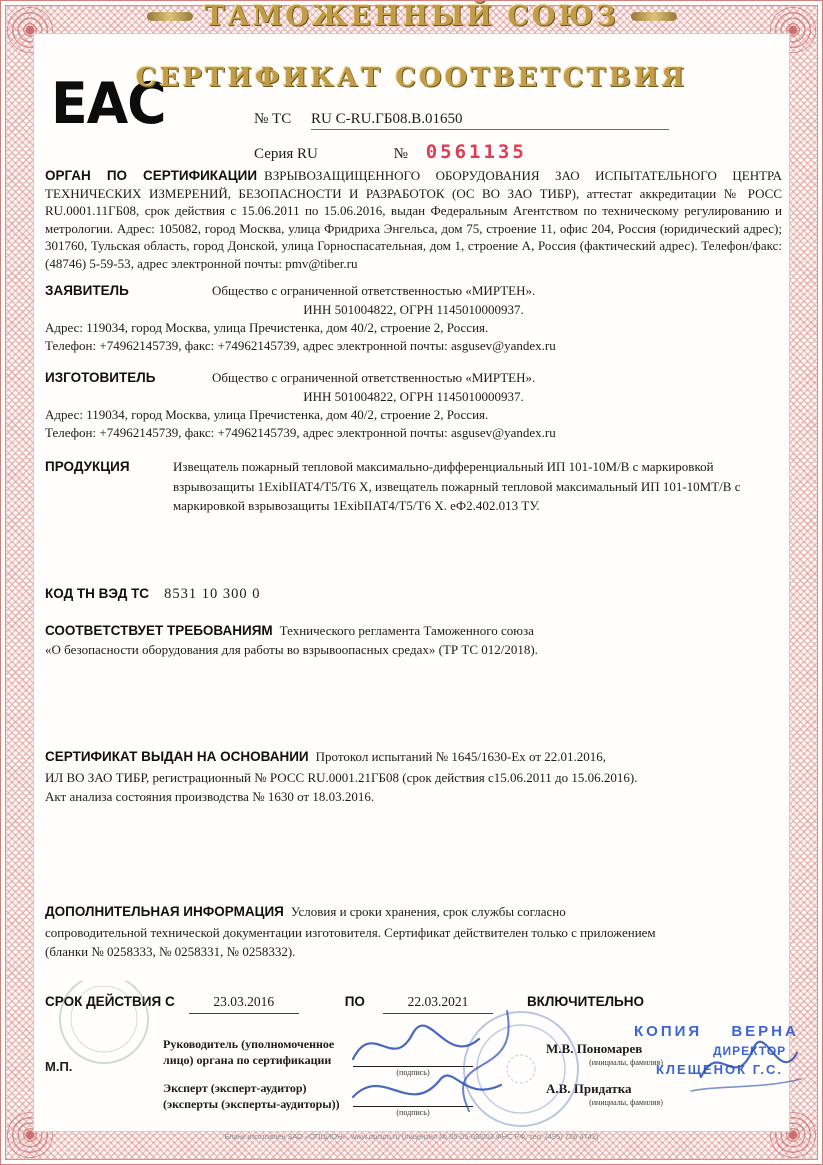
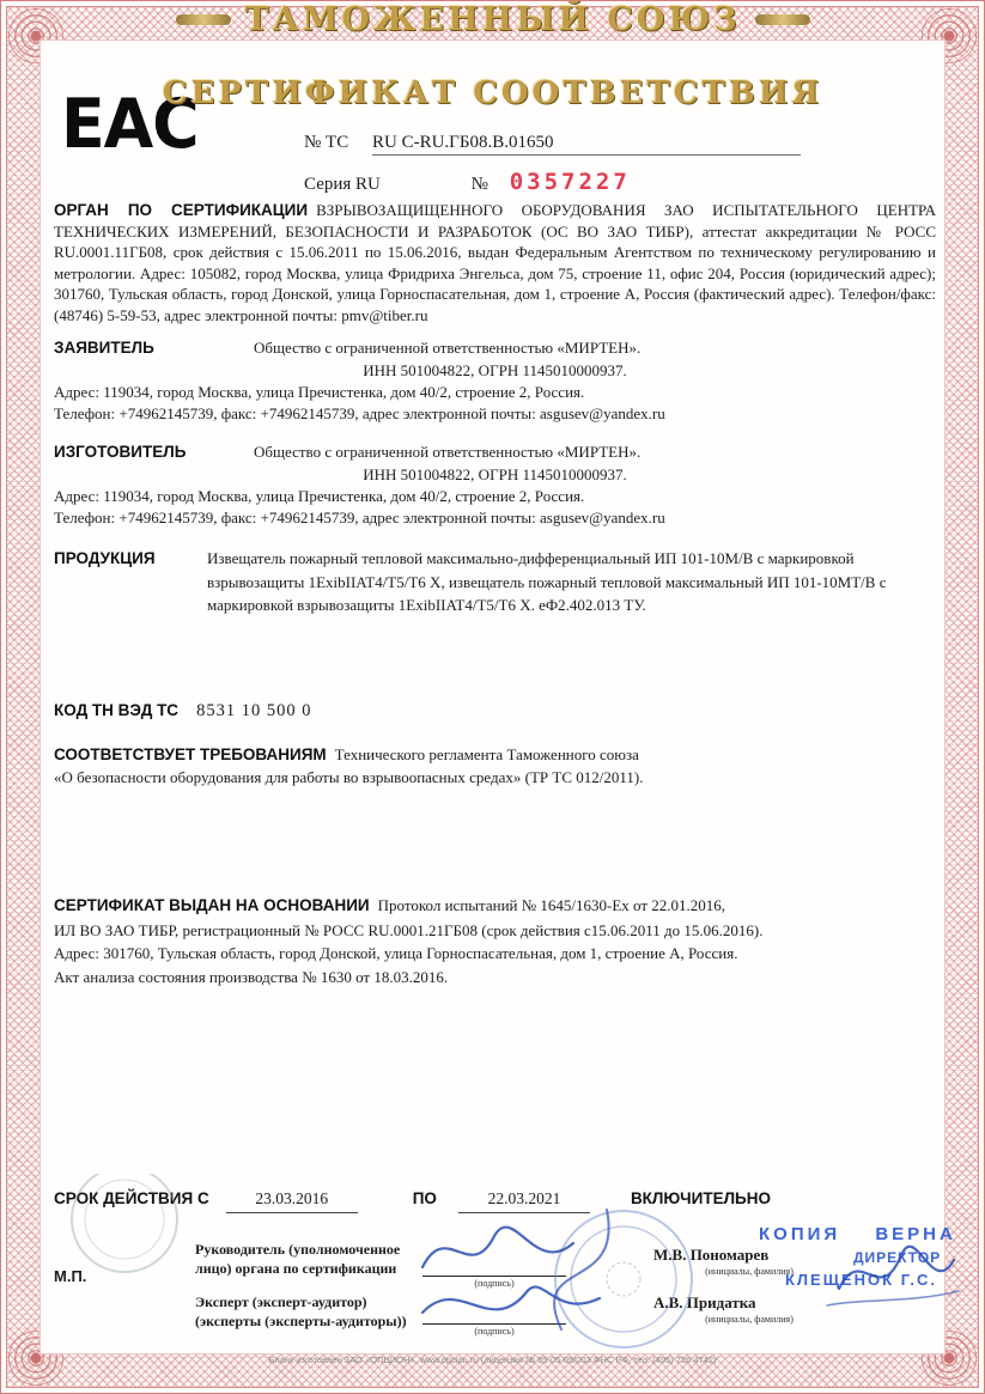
  ТАМОЖЕННЫЙ СОЮЗ
  ЕАС
  СЕРТИФИКАТ СООТВЕТСТВИЯ
  № ТС RU C-RU.ГБ08.В.01650
- Серия RU № 0561135
+ Серия RU № 0357227
  ОРГАН ПО СЕРТИФИКАЦИИ ВЗРЫВОЗАЩИЩЕННОГО ОБОРУДОВАНИЯ ЗАО ИСПЫТАТЕЛЬНОГО ЦЕНТРА ТЕХНИЧЕСКИХ ИЗМЕРЕНИЙ, БЕЗОПАСНОСТИ И РАЗРАБОТОК (ОС ВО ЗАО ТИБР), аттестат аккредитации № РОСС RU.0001.11ГБ08, срок действия с 15.06.2011 по 15.06.2016, выдан Федеральным Агентством по техническому регулированию и метрологии. Адрес: 105082, город Москва, улица Фридриха Энгельса, дом 75, строение 11, офис 204, Россия (юридический адрес); 301760, Тульская область, город Донской, улица Горноспасательная, дом 1, строение А, Россия (фактический адрес). Телефон/факс: (48746) 5-59-53, адрес электронной почты: pmv@tiber.ru
  ЗАЯВИТЕЛЬ
  Общество с ограниченной ответственностью «МИРТЕН».
  ИНН 501004822, ОГРН 1145010000937.
  Адрес: 119034, город Москва, улица Пречистенка, дом 40/2, строение 2, Россия.
  Телефон: +74962145739, факс: +74962145739, адрес электронной почты: asgusev@yandex.ru
  ИЗГОТОВИТЕЛЬ
  Общество с ограниченной ответственностью «МИРТЕН».
  ИНН 501004822, ОГРН 1145010000937.
  Адрес: 119034, город Москва, улица Пречистенка, дом 40/2, строение 2, Россия.
  Телефон: +74962145739, факс: +74962145739, адрес электронной почты: asgusev@yandex.ru
  ПРОДУКЦИЯ
  Извещатель пожарный тепловой максимально-дифференциальный ИП 101-10М/В с маркировкой взрывозащиты 1ExibIIAT4/T5/T6 X, извещатель пожарный тепловой максимальный ИП 101-10МТ/В с маркировкой взрывозащиты 1ExibIIAT4/T5/T6 X. еФ2.402.013 ТУ.
- КОД ТН ВЭД ТС 8531 10 300 0
+ КОД ТН ВЭД ТС 8531 10 500 0
  СООТВЕТСТВУЕТ ТРЕБОВАНИЯМ Технического регламента Таможенного союза
- «О безопасности оборудования для работы во взрывоопасных средах» (ТР ТС 012/2018).
+ «О безопасности оборудования для работы во взрывоопасных средах» (ТР ТС 012/2011).
  СЕРТИФИКАТ ВЫДАН НА ОСНОВАНИИ Протокол испытаний № 1645/1630-Ех от 22.01.2016,
  ИЛ ВО ЗАО ТИБР, регистрационный № РОСС RU.0001.21ГБ08 (срок действия с15.06.2011 до 15.06.2016).
+ Адрес: 301760, Тульская область, город Донской, улица Горноспасательная, дом 1, строение А, Россия.
  Акт анализа состояния производства № 1630 от 18.03.2016.
- ДОПОЛНИТЕЛЬНАЯ ИНФОРМАЦИЯ Условия и сроки хранения, срок службы согласно
- сопроводительной технической документации изготовителя. Сертификат действителен только с приложением
- (бланки № 0258333, № 0258331, № 0258332).
  СРОК ДЕЙСТВИЯ С 23.03.2016 ПО 22.03.2021 ВКЛЮЧИТЕЛЬНО
  М.П.
  Руководитель (уполномоченное
  лицо) органа по сертификации
  (подпись)
  М.В. Пономарев
  (инициалы, фамилия)
  Эксперт (эксперт-аудитор)
  (эксперты (эксперты-аудиторы))
  (подпись)
  А.В. Придатка
  (инициалы, фамилия)
  КОПИЯ ВЕРНА
  ДИРЕКТОР
  КЛЕЩЕНОК Г.С.
  Бланк изготовлен ЗАО «ОПЦИОН», www.opcion.ru (лицензия № 05-05-09/003 ФНС РФ, тел. (495) 726 4742)
